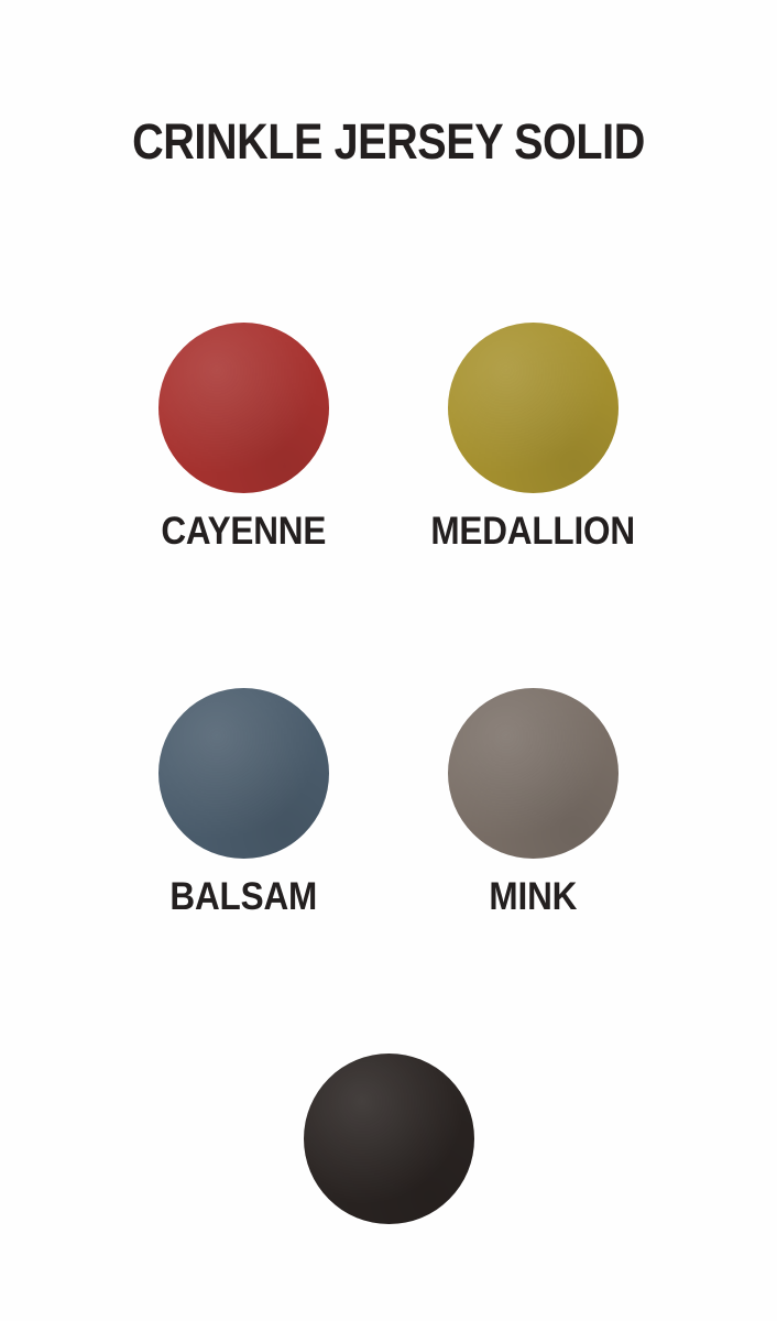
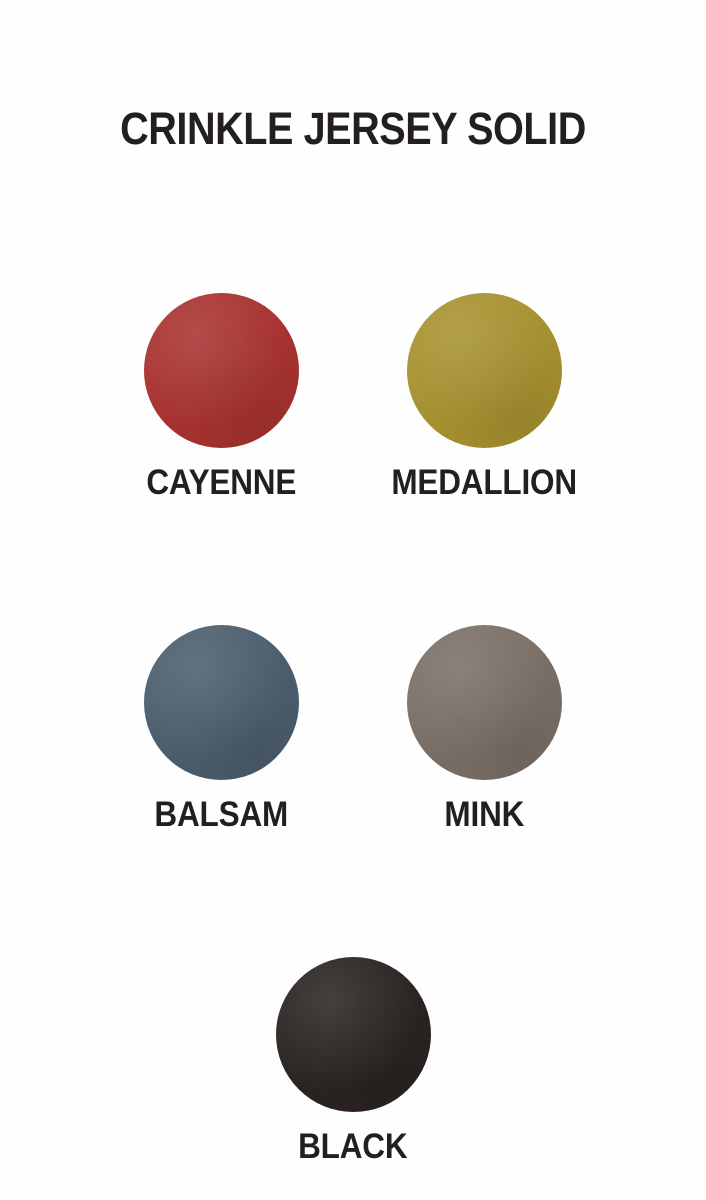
  CRINKLE JERSEY SOLID
  CAYENNE
  MEDALLION
  BALSAM
  MINK
+ BLACK
